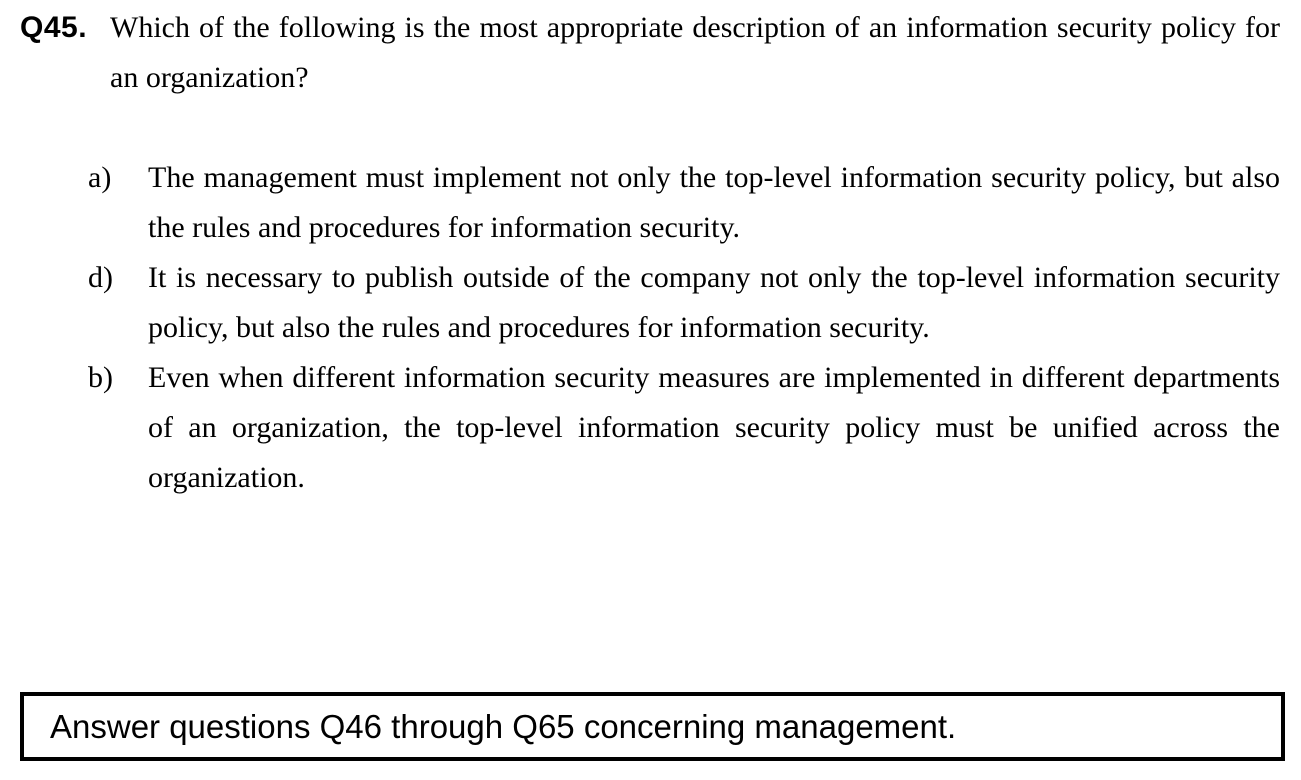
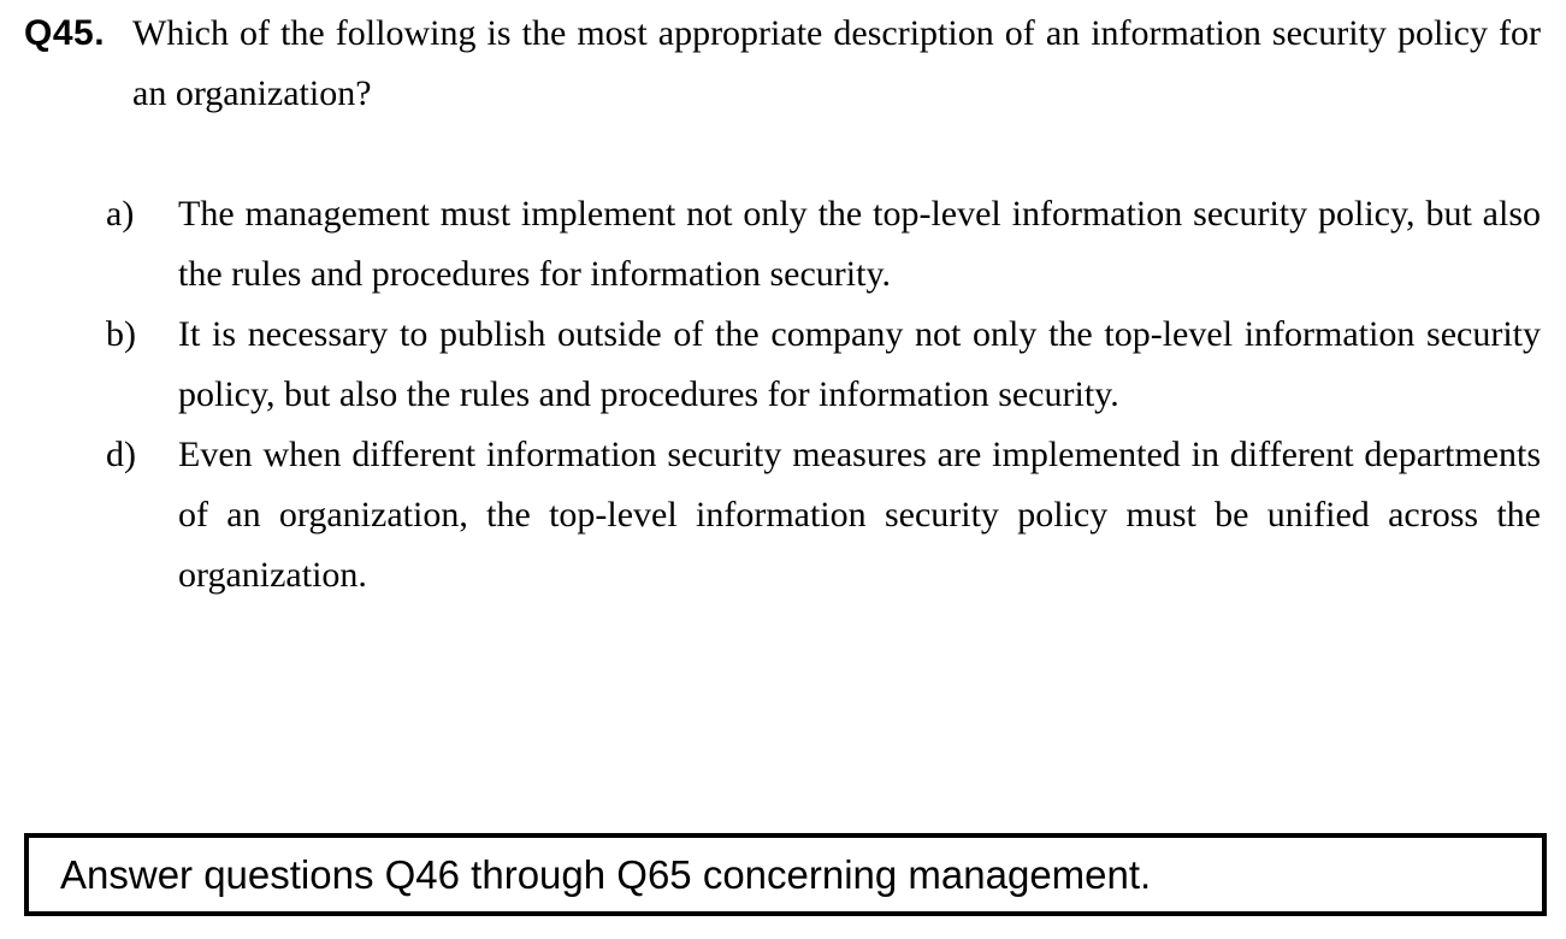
  Q45.
  Which of the following is the most appropriate description of an information security policy for an organization?
  a)
  The management must implement not only the top-level information security policy, but also the rules and procedures for information security.
- d)
+ b)
  It is necessary to publish outside of the company not only the top-level information security policy, but also the rules and procedures for information security.
- b)
+ d)
  Even when different information security measures are implemented in different departments of an organization, the top-level information security policy must be unified across the organization.
  Answer questions Q46 through Q65 concerning management.
